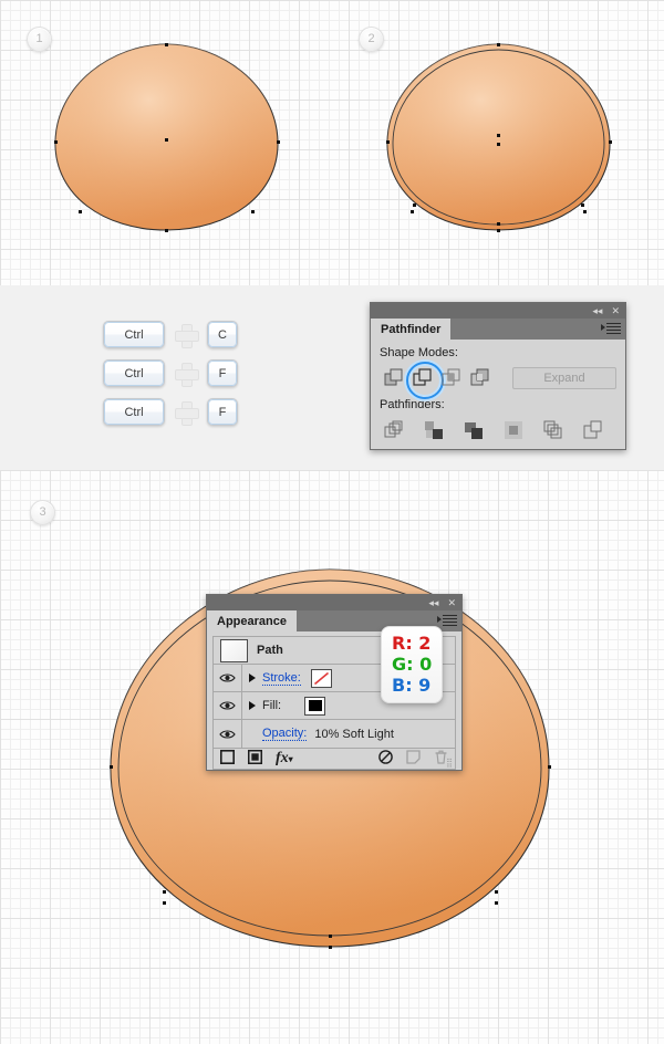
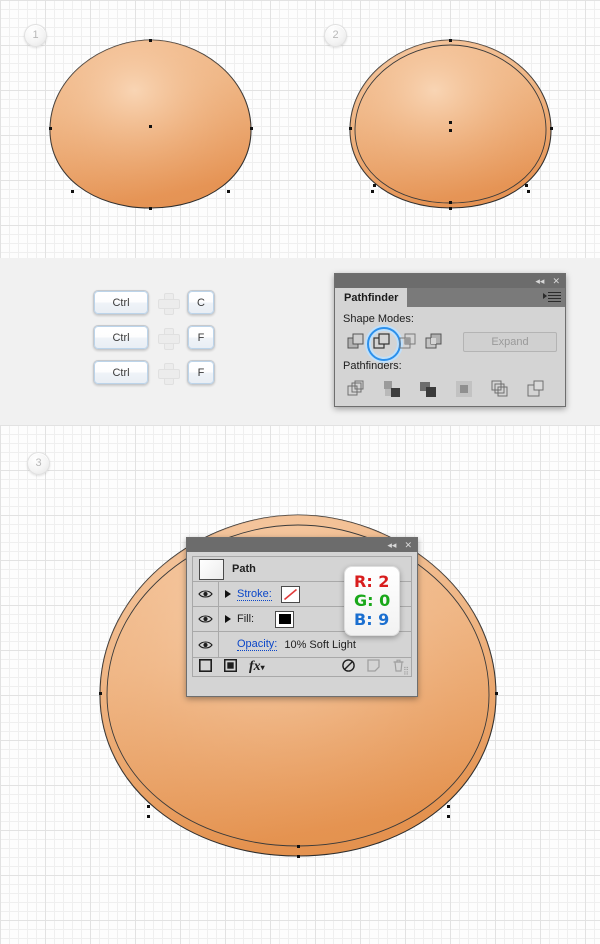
  1
  2
  3
  Ctrl
  C
  Ctrl
  F
  Ctrl
  F
  ◂◂
  ✕
  Pathfinder
  Shape Modes:
  Expand
  Pathfinders:
  ◂◂
  ✕
- Appearance
  Path
  Stroke:
  Fill:
  Opacity:
  10% Soft Light
  fx▾
  ⣿
  R: 2
  G: 0
  B: 9
